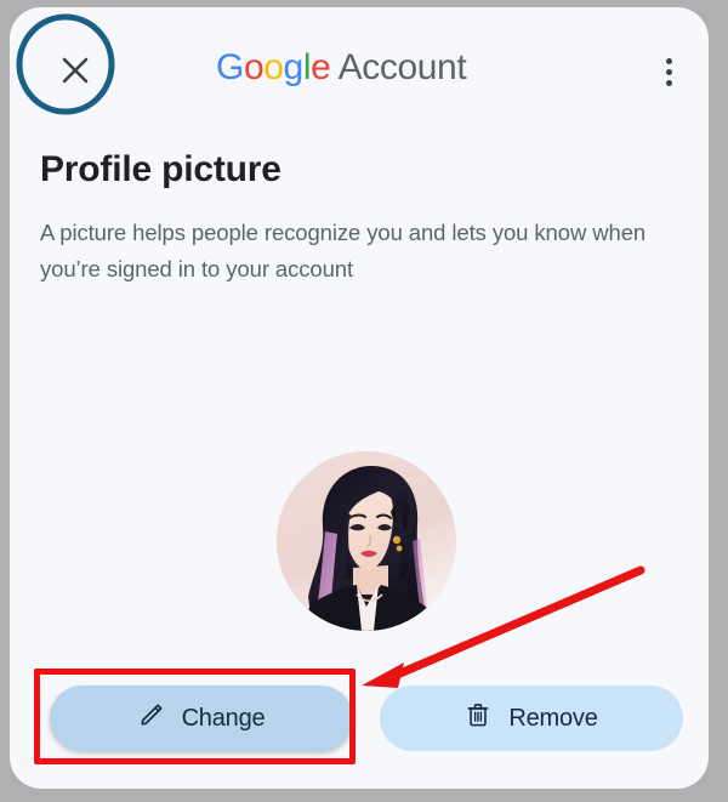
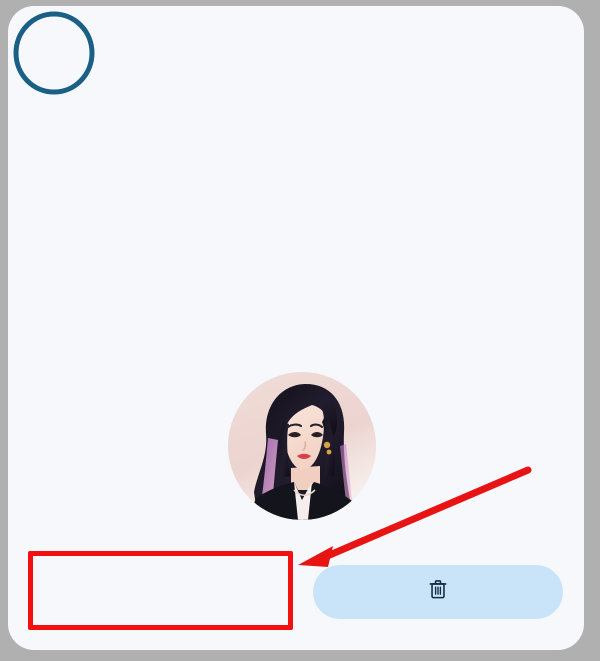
- Google Account
- Profile picture
- A picture helps people recognize you and lets you know when you’re signed in to your account
- Change
- Remove
